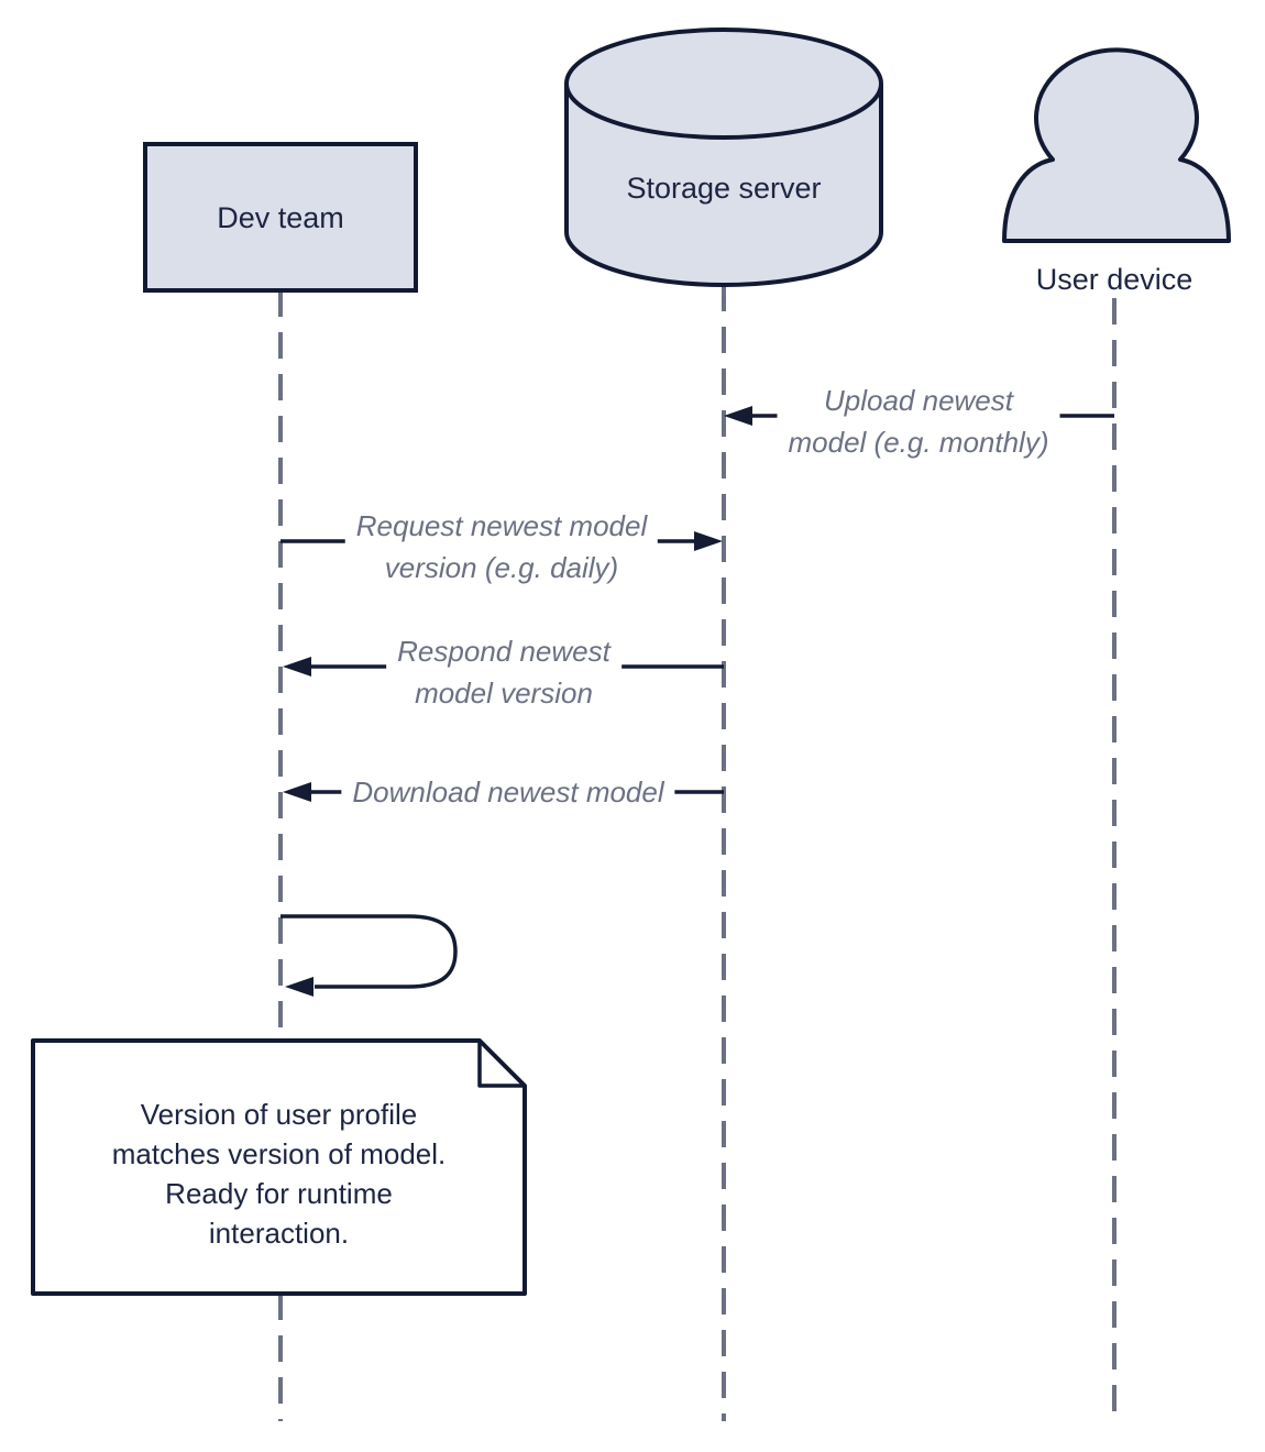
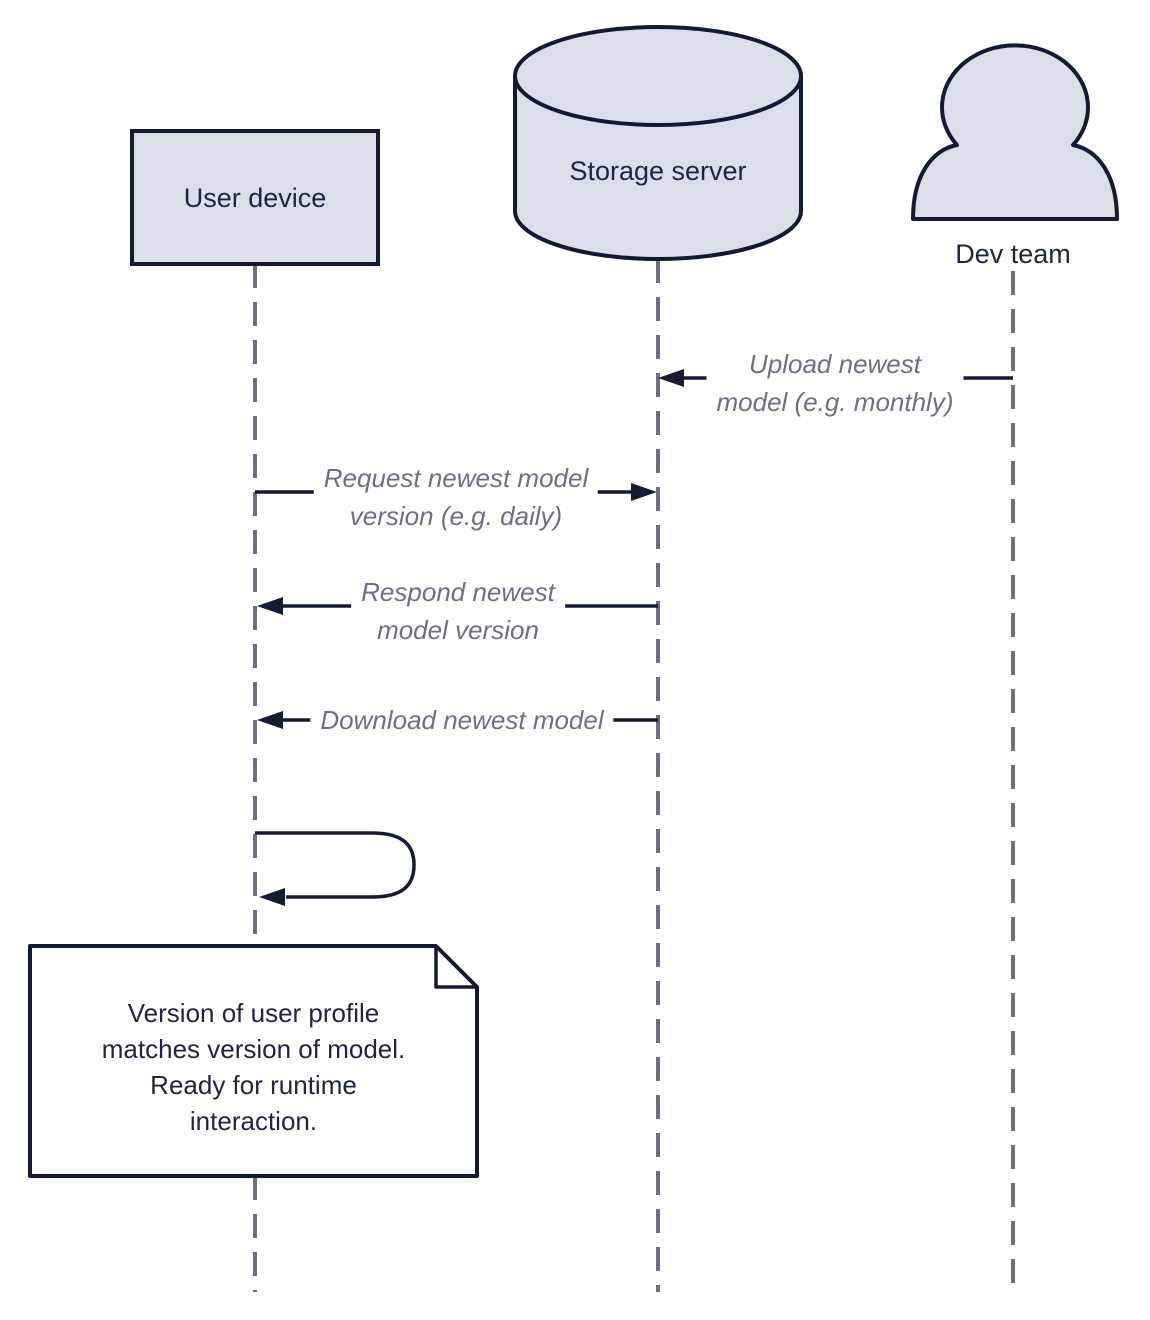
- Dev team
+ User device
  Storage server
- User device
+ Dev team
  Upload newest
  model (e.g. monthly)
  Request newest model
  version (e.g. daily)
  Respond newest
  model version
  Download newest model
  Version of user profile
  matches version of model.
  Ready for runtime
  interaction.
